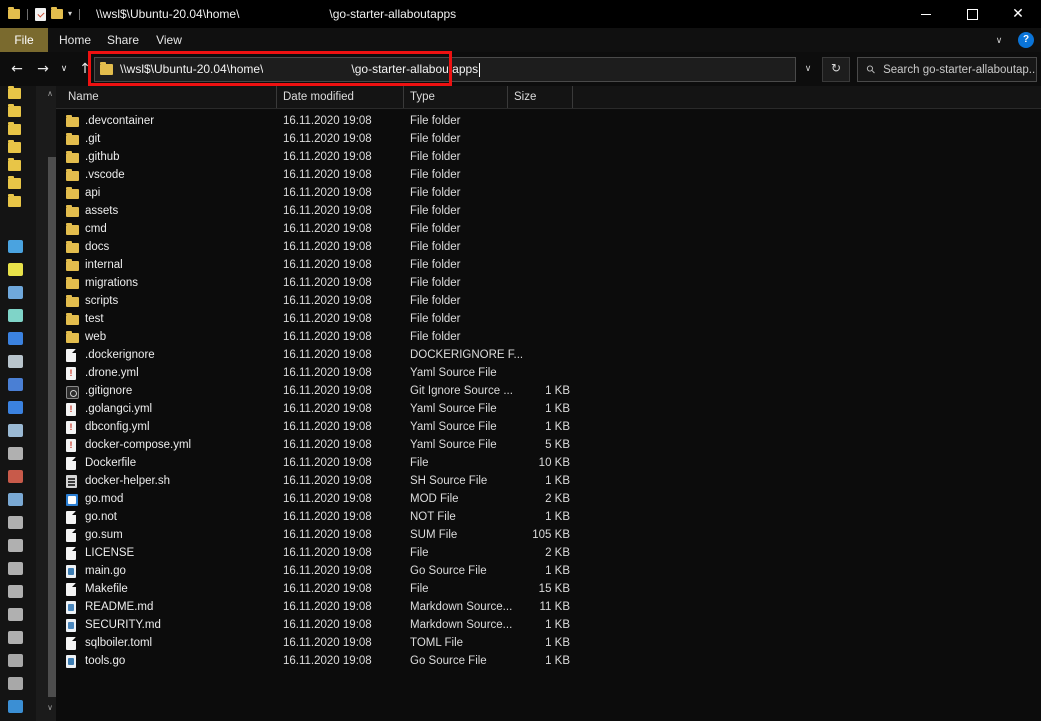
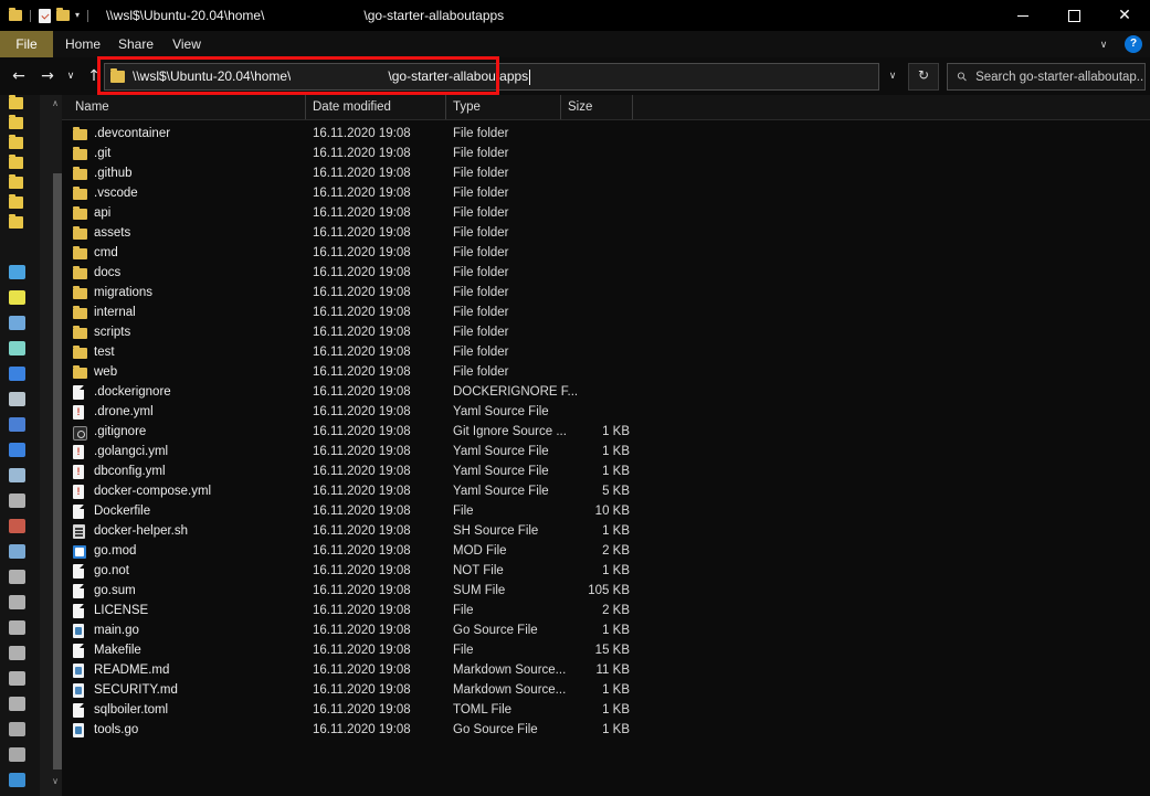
  ∧
  ∨
  ▾
  \\wsl$\Ubuntu-20.04\home\ \go-starter-allaboutapps
  ✕
  File
  Home
  Share
  View
  ∨
  ?
  ←
  →
  ∨
  ↑
  \\wsl$\Ubuntu-20.04\home\ \go-starter-allaboutapps
  ∨
  ↻
  Search go-starter-allaboutap..
  Name
  Date modified
  Type
  Size
  .devcontainer
  16.11.2020 19:08
  File folder
  .git
  16.11.2020 19:08
  File folder
  .github
  16.11.2020 19:08
  File folder
  .vscode
  16.11.2020 19:08
  File folder
  api
  16.11.2020 19:08
  File folder
  assets
  16.11.2020 19:08
  File folder
  cmd
  16.11.2020 19:08
  File folder
  docs
  16.11.2020 19:08
  File folder
- internal
+ migrations
  16.11.2020 19:08
  File folder
- migrations
+ internal
  16.11.2020 19:08
  File folder
  scripts
  16.11.2020 19:08
  File folder
  test
  16.11.2020 19:08
  File folder
  web
  16.11.2020 19:08
  File folder
  .dockerignore
  16.11.2020 19:08
  DOCKERIGNORE F...
  .drone.yml
  16.11.2020 19:08
  Yaml Source File
  .gitignore
  16.11.2020 19:08
  Git Ignore Source ...
  1 KB
  .golangci.yml
  16.11.2020 19:08
  Yaml Source File
  1 KB
  dbconfig.yml
  16.11.2020 19:08
  Yaml Source File
  1 KB
  docker-compose.yml
  16.11.2020 19:08
  Yaml Source File
  5 KB
  Dockerfile
  16.11.2020 19:08
  File
  10 KB
  docker-helper.sh
  16.11.2020 19:08
  SH Source File
  1 KB
  go.mod
  16.11.2020 19:08
  MOD File
  2 KB
  go.not
  16.11.2020 19:08
  NOT File
  1 KB
  go.sum
  16.11.2020 19:08
  SUM File
  105 KB
  LICENSE
  16.11.2020 19:08
  File
  2 KB
  main.go
  16.11.2020 19:08
  Go Source File
  1 KB
  Makefile
  16.11.2020 19:08
  File
  15 KB
  README.md
  16.11.2020 19:08
  Markdown Source...
  11 KB
  SECURITY.md
  16.11.2020 19:08
  Markdown Source...
  1 KB
  sqlboiler.toml
  16.11.2020 19:08
  TOML File
  1 KB
  tools.go
  16.11.2020 19:08
  Go Source File
  1 KB
